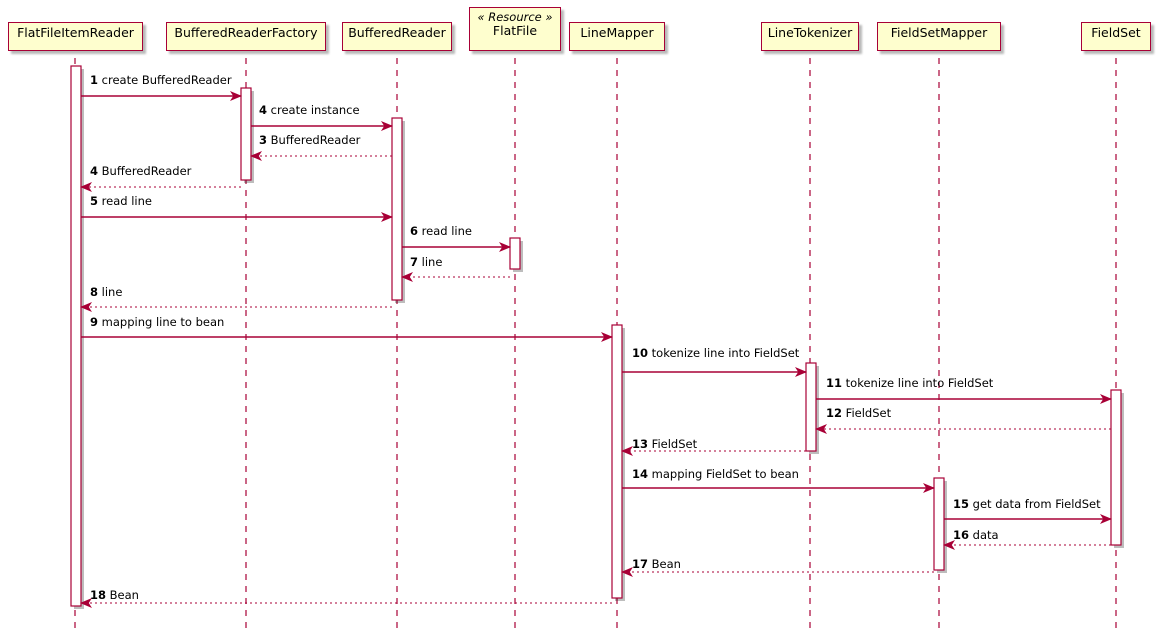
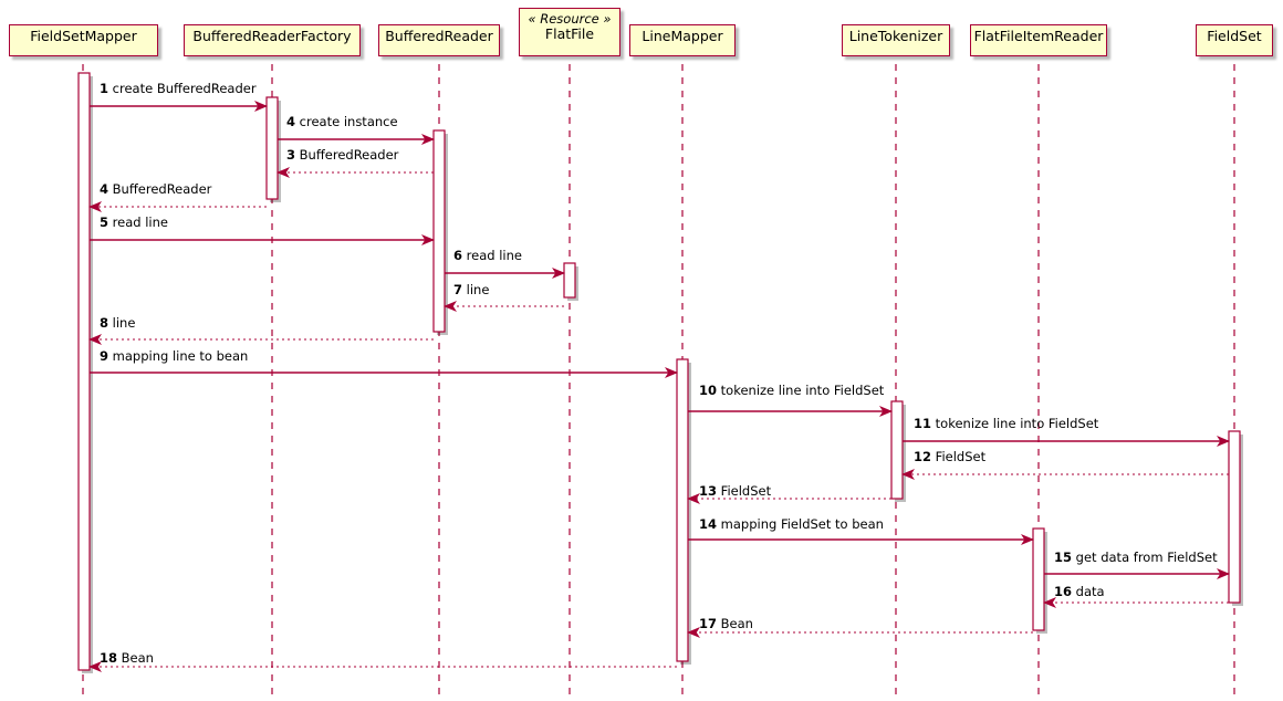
- FlatFileItemReader
+ FieldSetMapper
  BufferedReaderFactory
  BufferedReader
  « Resource »
  FlatFile
  LineMapper
  LineTokenizer
- FieldSetMapper
+ FlatFileItemReader
  FieldSet
  1 create BufferedReader
  4 create instance
  3 BufferedReader
  4 BufferedReader
  5 read line
  6 read line
  7 line
  8 line
  9 mapping line to bean
  10 tokenize line into FieldSet
  11 tokenize line into FieldSet
  12 FieldSet
  13 FieldSet
  14 mapping FieldSet to bean
  15 get data from FieldSet
  16 data
  17 Bean
  18 Bean
